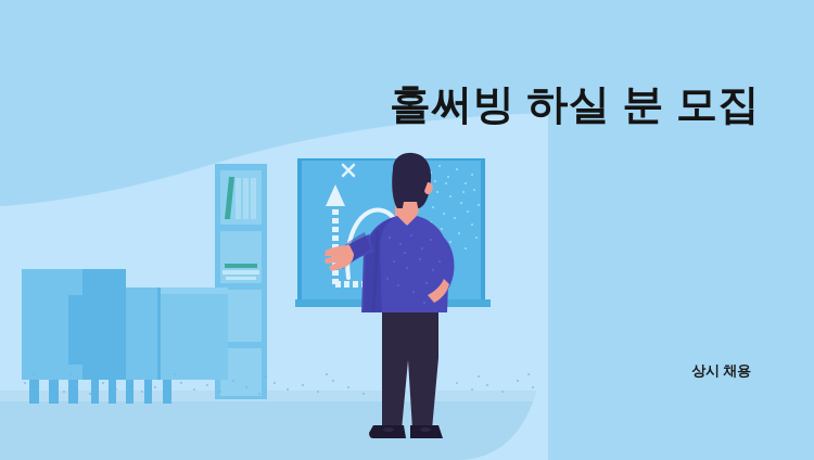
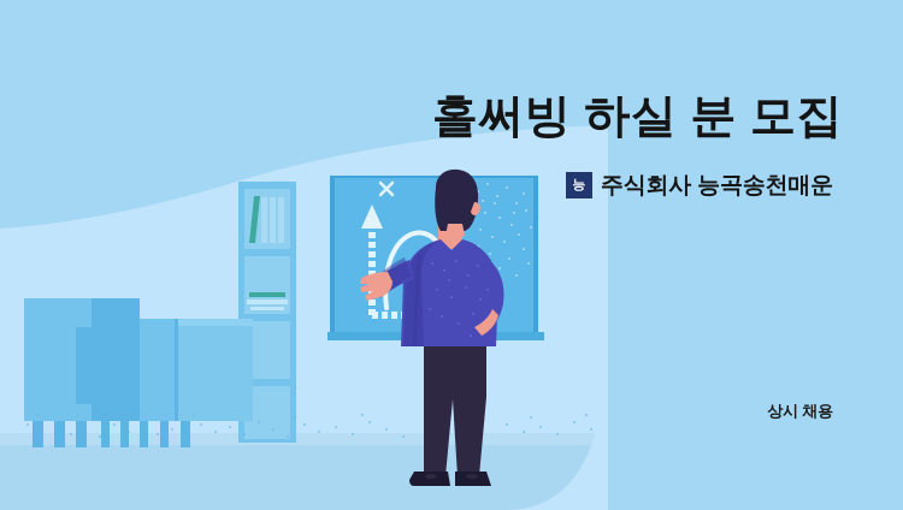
  홀써빙 하실 분 모집
+ 능
+ 주식회사 능곡송천매운
  상시 채용
